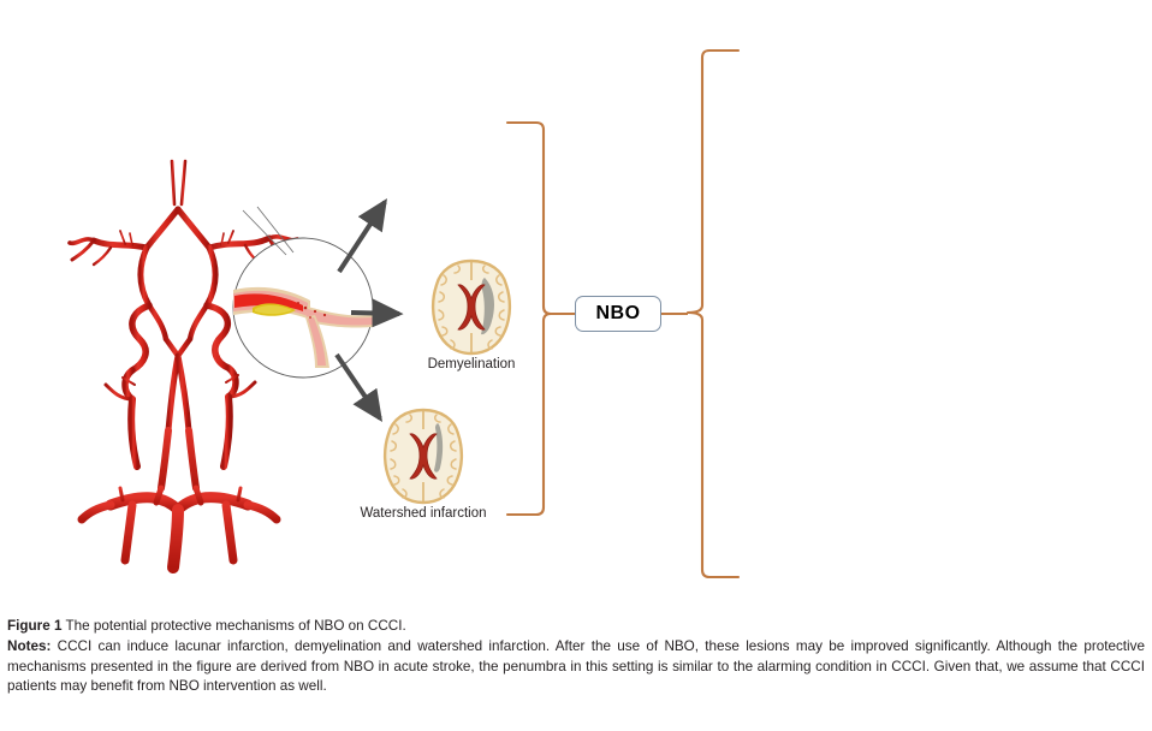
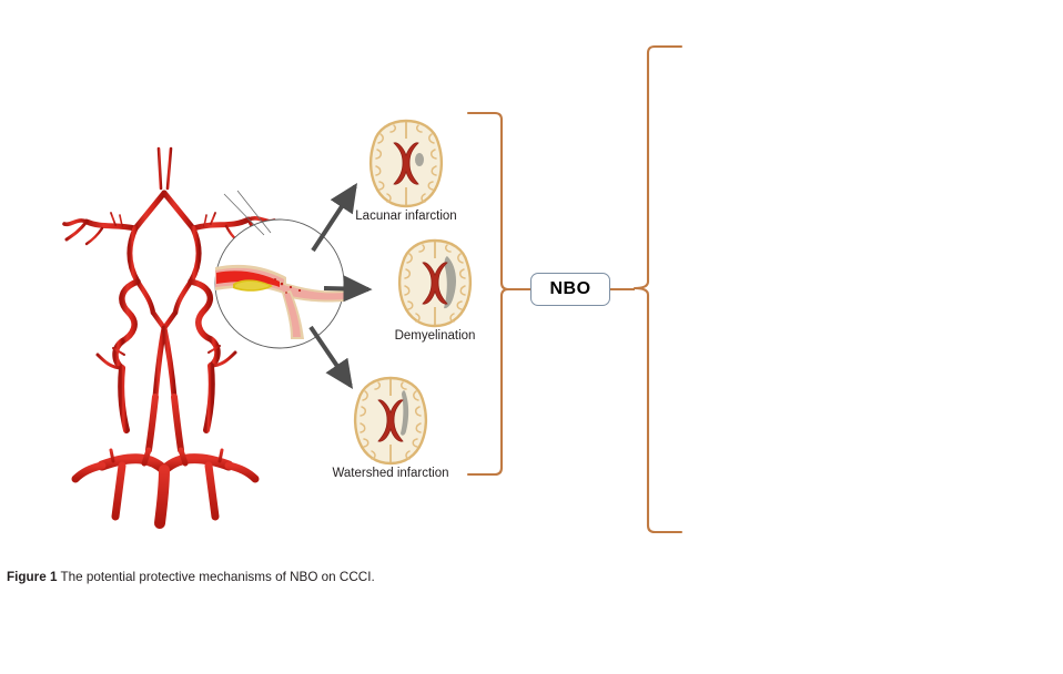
+ Lacunar infarction
  Demyelination
  Watershed infarction
  NBO
  Figure 1 The potential protective mechanisms of NBO on CCCI.
- Notes: CCCI can induce lacunar infarction, demyelination and watershed infarction. After the use of NBO, these lesions may be improved significantly. Although the protective mechanisms presented in the figure are derived from NBO in acute stroke, the penumbra in this setting is similar to the alarming condition in CCCI. Given that, we assume that CCCI patients may benefit from NBO intervention as well.
